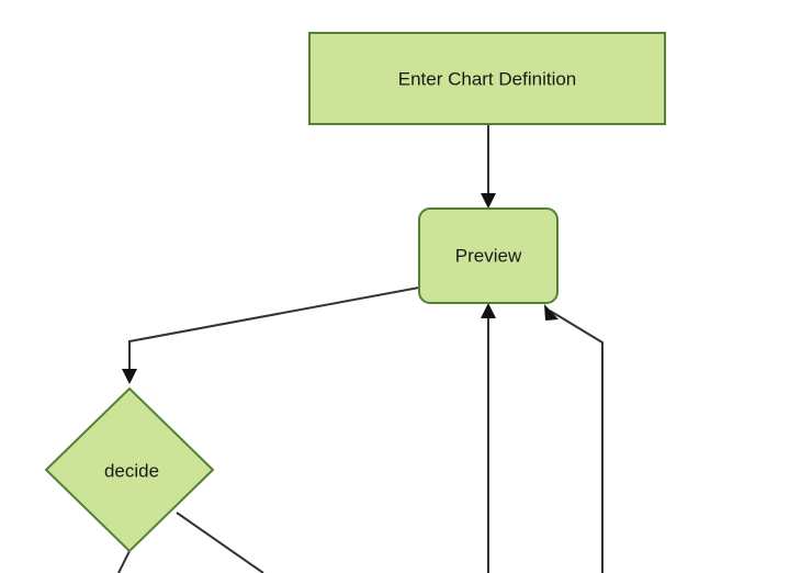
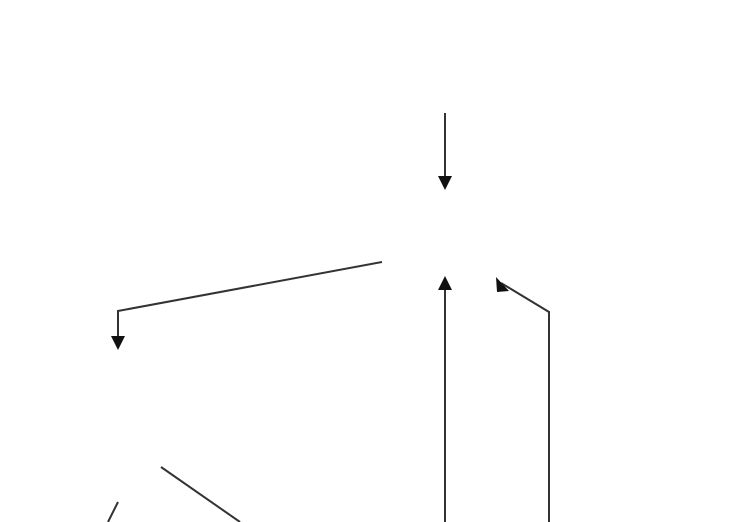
- Enter Chart Definition
- Preview
- decide
